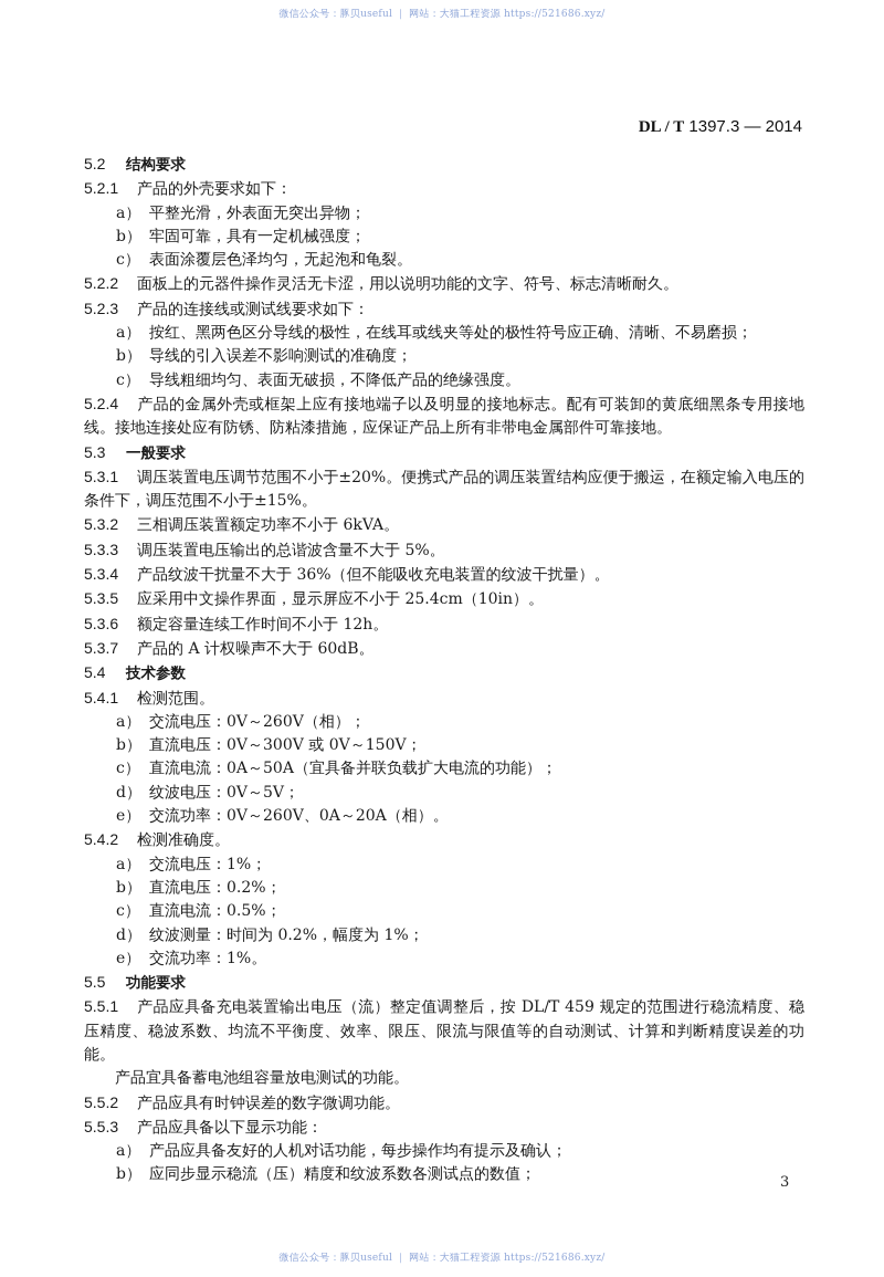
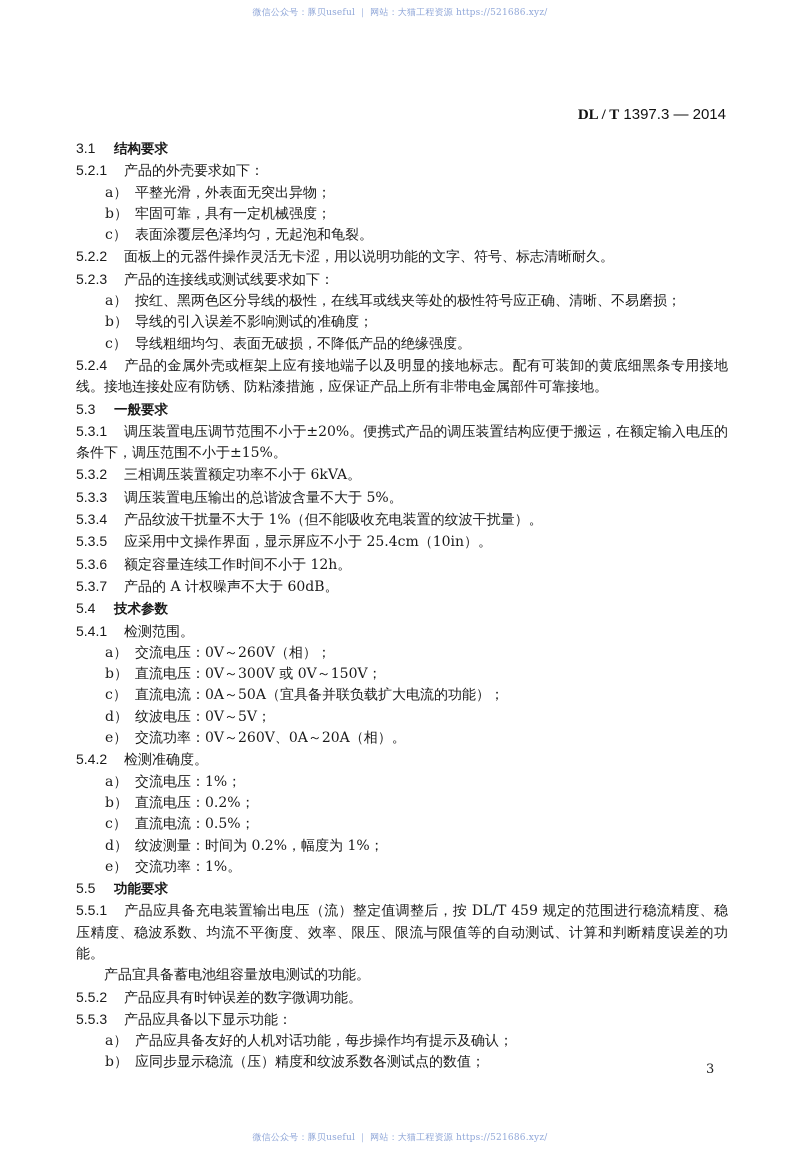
  微信公众号：豚贝useful ｜ 网站：大猫工程资源 https://521686.xyz/
  DL / T 1397.3 — 2014
- 5.2 结构要求
+ 3.1 结构要求
  5.2.1 产品的外壳要求如下：
  a） 平整光滑，外表面无突出异物；
  b） 牢固可靠，具有一定机械强度；
  c） 表面涂覆层色泽均匀，无起泡和龟裂。
  5.2.2 面板上的元器件操作灵活无卡涩，用以说明功能的文字、符号、标志清晰耐久。
  5.2.3 产品的连接线或测试线要求如下：
  a） 按红、黑两色区分导线的极性，在线耳或线夹等处的极性符号应正确、清晰、不易磨损；
  b） 导线的引入误差不影响测试的准确度；
  c） 导线粗细均匀、表面无破损，不降低产品的绝缘强度。
  5.2.4 产品的金属外壳或框架上应有接地端子以及明显的接地标志。配有可装卸的黄底细黑条专用接地线。接地连接处应有防锈、防粘漆措施，应保证产品上所有非带电金属部件可靠接地。
  5.3 一般要求
  5.3.1 调压装置电压调节范围不小于±20%。便携式产品的调压装置结构应便于搬运，在额定输入电压的条件下，调压范围不小于±15%。
  5.3.2 三相调压装置额定功率不小于 6kVA。
  5.3.3 调压装置电压输出的总谐波含量不大于 5%。
- 5.3.4 产品纹波干扰量不大于 36%（但不能吸收充电装置的纹波干扰量）。
+ 5.3.4 产品纹波干扰量不大于 1%（但不能吸收充电装置的纹波干扰量）。
  5.3.5 应采用中文操作界面，显示屏应不小于 25.4cm（10in）。
  5.3.6 额定容量连续工作时间不小于 12h。
  5.3.7 产品的 A 计权噪声不大于 60dB。
  5.4 技术参数
  5.4.1 检测范围。
  a） 交流电压：0V～260V（相）；
  b） 直流电压：0V～300V 或 0V～150V；
  c） 直流电流：0A～50A（宜具备并联负载扩大电流的功能）；
  d） 纹波电压：0V～5V；
  e） 交流功率：0V～260V、0A～20A（相）。
  5.4.2 检测准确度。
  a） 交流电压：1%；
  b） 直流电压：0.2%；
  c） 直流电流：0.5%；
  d） 纹波测量：时间为 0.2%，幅度为 1%；
  e） 交流功率：1%。
  5.5 功能要求
  5.5.1 产品应具备充电装置输出电压（流）整定值调整后，按 DL/T 459 规定的范围进行稳流精度、稳压精度、稳波系数、均流不平衡度、效率、限压、限流与限值等的自动测试、计算和判断精度误差的功能。
  产品宜具备蓄电池组容量放电测试的功能。
  5.5.2 产品应具有时钟误差的数字微调功能。
  5.5.3 产品应具备以下显示功能：
  a） 产品应具备友好的人机对话功能，每步操作均有提示及确认；
  b） 应同步显示稳流（压）精度和纹波系数各测试点的数值；
  3
  微信公众号：豚贝useful ｜ 网站：大猫工程资源 https://521686.xyz/
